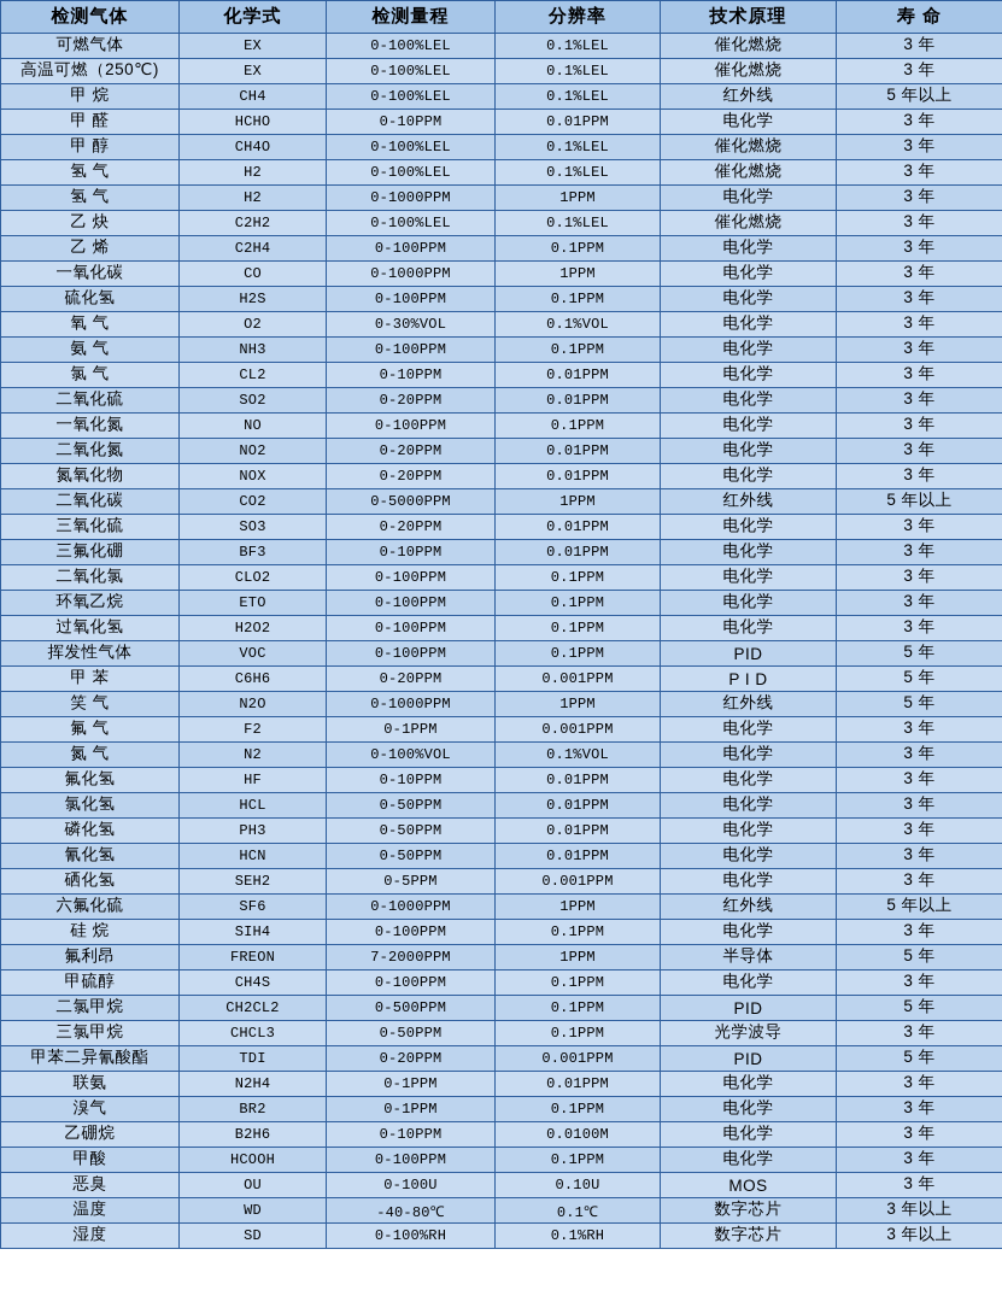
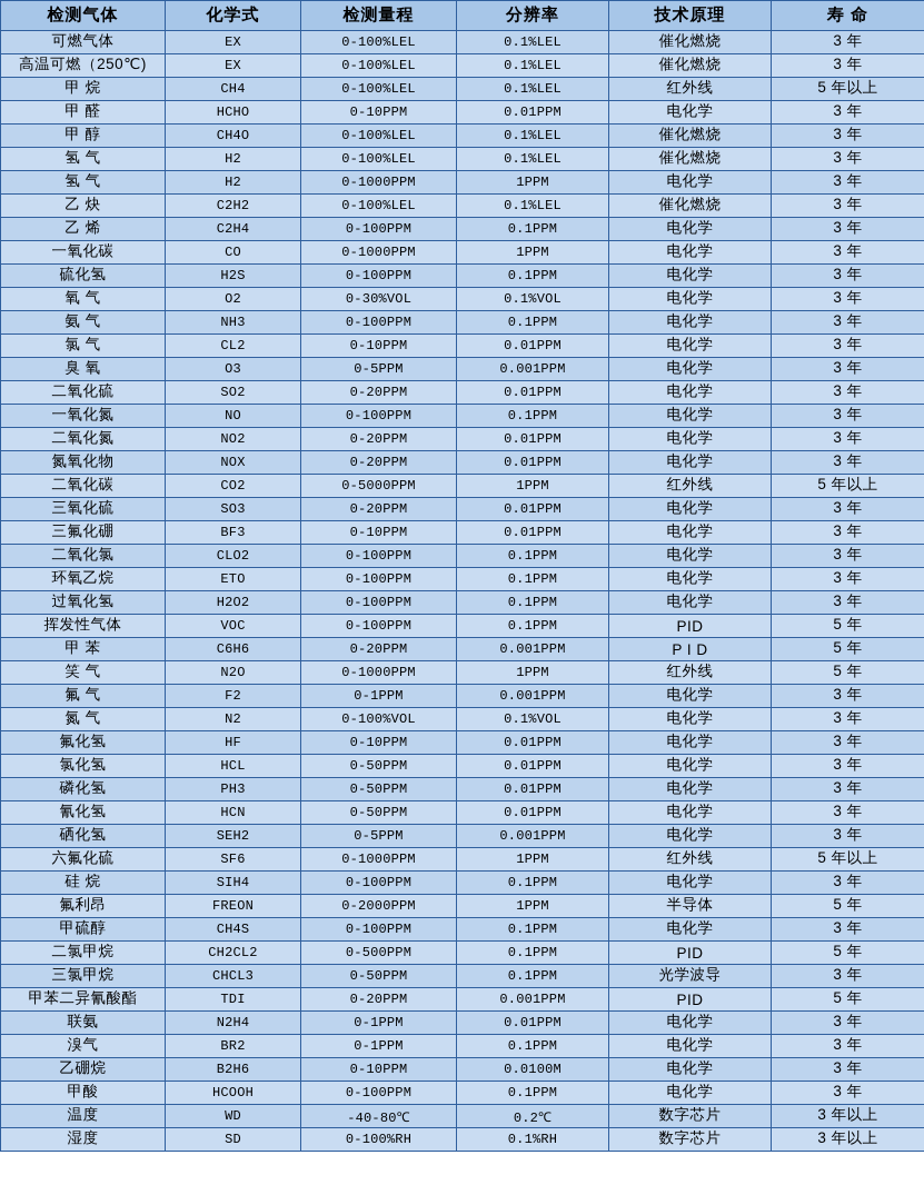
  检测气体	化学式	检测量程	分辨率	技术原理	寿 命
  可燃气体	EX	0-100%LEL	0.1%LEL	催化燃烧	3 年
  高温可燃（250℃)	EX	0-100%LEL	0.1%LEL	催化燃烧	3 年
  甲 烷	CH4	0-100%LEL	0.1%LEL	红外线	5 年以上
  甲 醛	HCHO	0-10PPM	0.01PPM	电化学	3 年
  甲 醇	CH4O	0-100%LEL	0.1%LEL	催化燃烧	3 年
  氢 气	H2	0-100%LEL	0.1%LEL	催化燃烧	3 年
  氢 气	H2	0-1000PPM	1PPM	电化学	3 年
  乙 炔	C2H2	0-100%LEL	0.1%LEL	催化燃烧	3 年
  乙 烯	C2H4	0-100PPM	0.1PPM	电化学	3 年
  一氧化碳	CO	0-1000PPM	1PPM	电化学	3 年
  硫化氢	H2S	0-100PPM	0.1PPM	电化学	3 年
  氧 气	O2	0-30%VOL	0.1%VOL	电化学	3 年
  氨 气	NH3	0-100PPM	0.1PPM	电化学	3 年
  氯 气	CL2	0-10PPM	0.01PPM	电化学	3 年
+ 臭 氧	O3	0-5PPM	0.001PPM	电化学	3 年
  二氧化硫	SO2	0-20PPM	0.01PPM	电化学	3 年
  一氧化氮	NO	0-100PPM	0.1PPM	电化学	3 年
  二氧化氮	NO2	0-20PPM	0.01PPM	电化学	3 年
  氮氧化物	NOX	0-20PPM	0.01PPM	电化学	3 年
  二氧化碳	CO2	0-5000PPM	1PPM	红外线	5 年以上
  三氧化硫	SO3	0-20PPM	0.01PPM	电化学	3 年
  三氟化硼	BF3	0-10PPM	0.01PPM	电化学	3 年
  二氧化氯	CLO2	0-100PPM	0.1PPM	电化学	3 年
  环氧乙烷	ETO	0-100PPM	0.1PPM	电化学	3 年
  过氧化氢	H2O2	0-100PPM	0.1PPM	电化学	3 年
  挥发性气体	VOC	0-100PPM	0.1PPM	PID	5 年
  甲 苯	C6H6	0-20PPM	0.001PPM	P I D	5 年
  笑 气	N2O	0-1000PPM	1PPM	红外线	5 年
  氟 气	F2	0-1PPM	0.001PPM	电化学	3 年
  氮 气	N2	0-100%VOL	0.1%VOL	电化学	3 年
  氟化氢	HF	0-10PPM	0.01PPM	电化学	3 年
  氯化氢	HCL	0-50PPM	0.01PPM	电化学	3 年
  磷化氢	PH3	0-50PPM	0.01PPM	电化学	3 年
  氰化氢	HCN	0-50PPM	0.01PPM	电化学	3 年
  硒化氢	SEH2	0-5PPM	0.001PPM	电化学	3 年
  六氟化硫	SF6	0-1000PPM	1PPM	红外线	5 年以上
  硅 烷	SIH4	0-100PPM	0.1PPM	电化学	3 年
- 氟利昂	FREON	7-2000PPM	1PPM	半导体	5 年
+ 氟利昂	FREON	0-2000PPM	1PPM	半导体	5 年
  甲硫醇	CH4S	0-100PPM	0.1PPM	电化学	3 年
  二氯甲烷	CH2CL2	0-500PPM	0.1PPM	PID	5 年
  三氯甲烷	CHCL3	0-50PPM	0.1PPM	光学波导	3 年
  甲苯二异氰酸酯	TDI	0-20PPM	0.001PPM	PID	5 年
  联氨	N2H4	0-1PPM	0.01PPM	电化学	3 年
  溴气	BR2	0-1PPM	0.1PPM	电化学	3 年
  乙硼烷	B2H6	0-10PPM	0.0100M	电化学	3 年
  甲酸	HCOOH	0-100PPM	0.1PPM	电化学	3 年
- 恶臭	OU	0-100U	0.10U	MOS	3 年
- 温度	WD	-40-80℃	0.1℃	数字芯片	3 年以上
+ 温度	WD	-40-80℃	0.2℃	数字芯片	3 年以上
  湿度	SD	0-100%RH	0.1%RH	数字芯片	3 年以上
